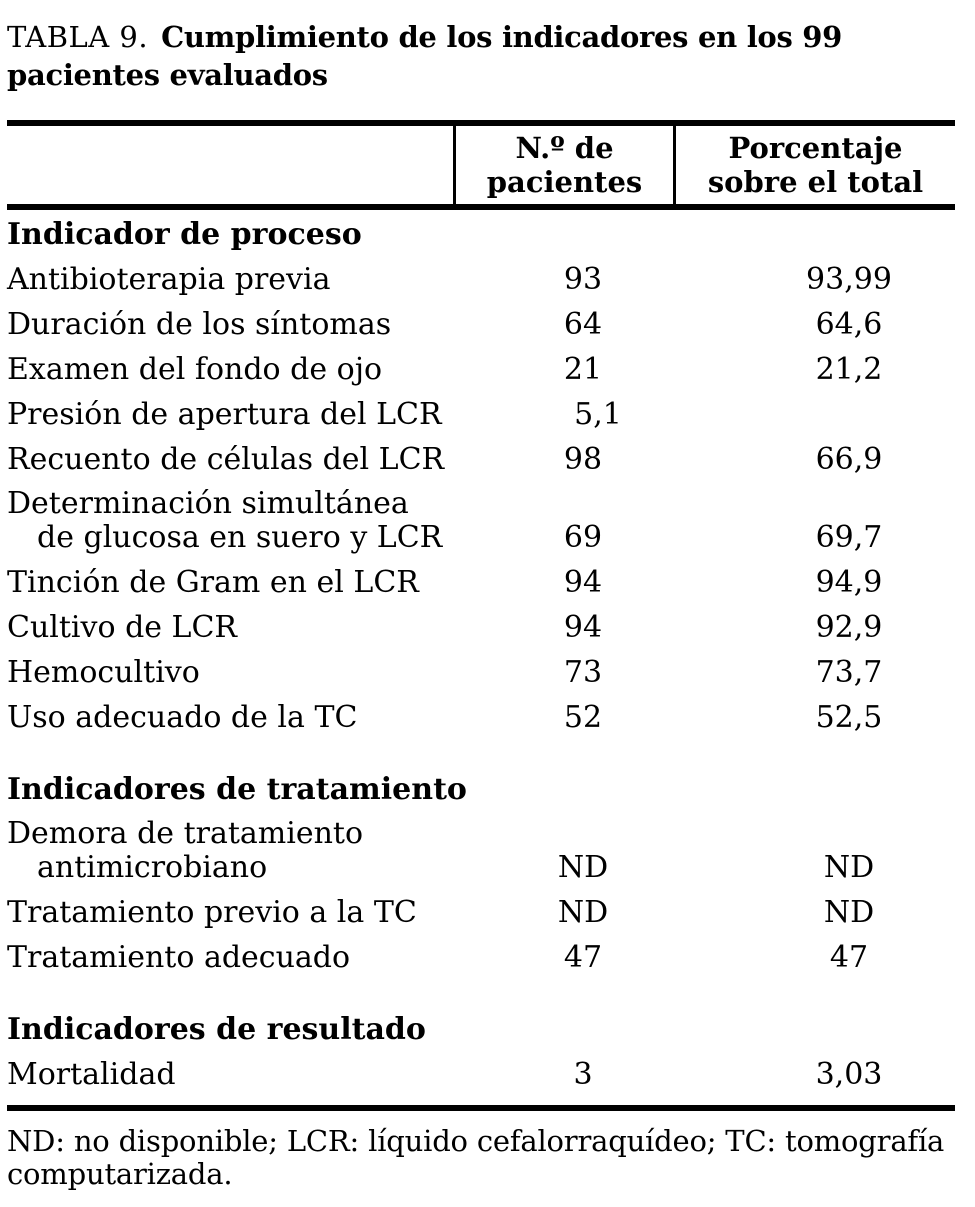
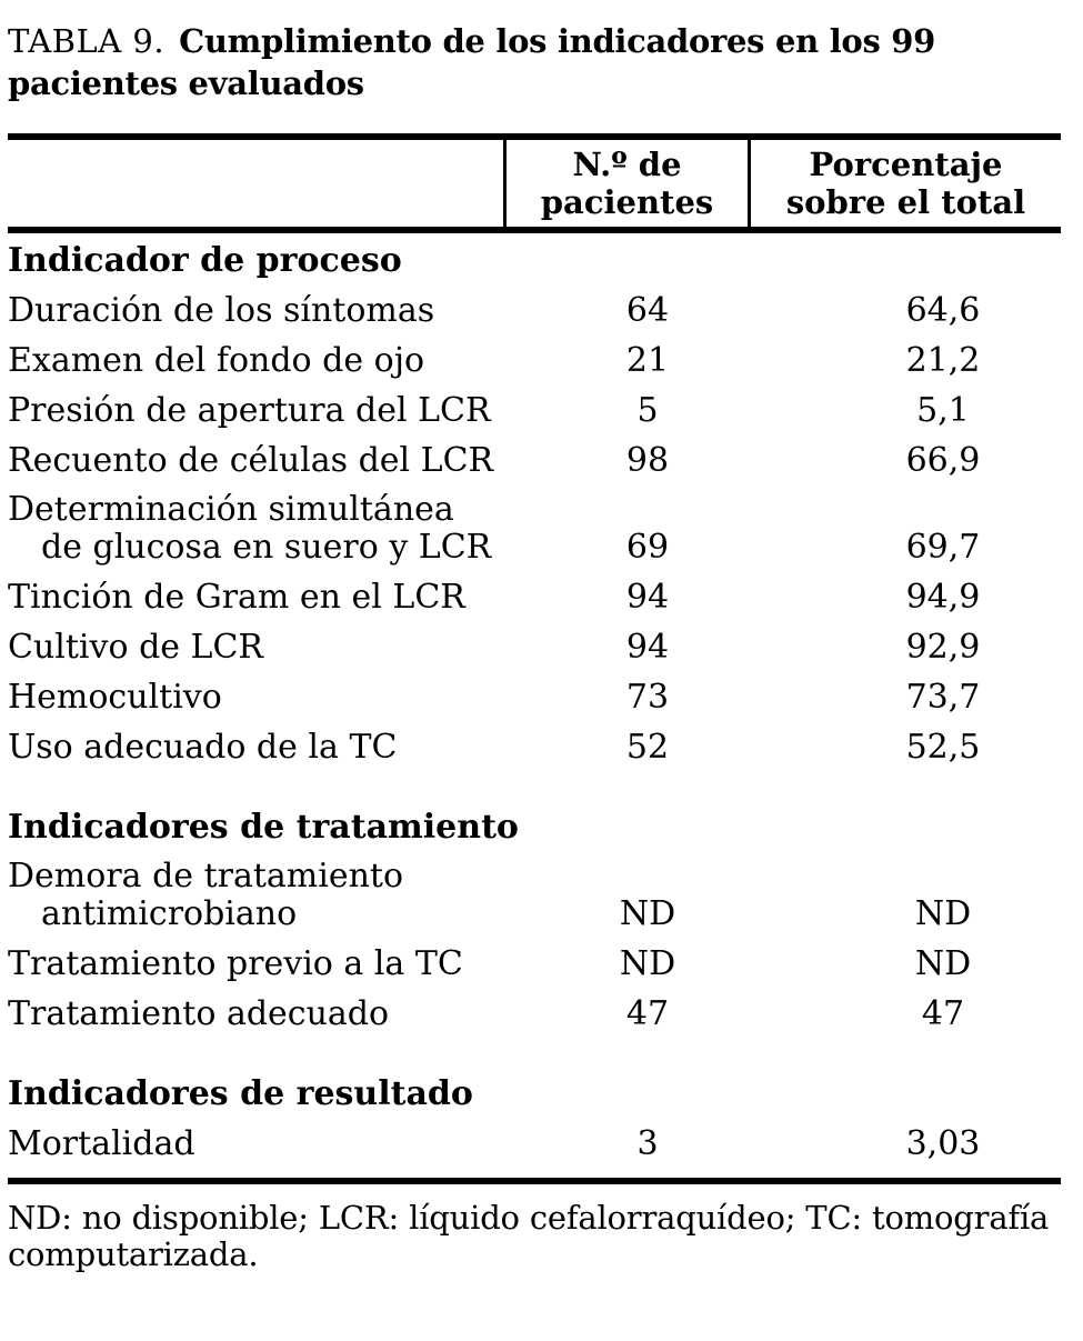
  TABLA 9. Cumplimiento de los indicadores en los 99 pacientes evaluados
  N.º de
  pacientes
  Porcentaje
  sobre el total
  Indicador de proceso
- Antibioterapia previa
- 93
- 93,99
  Duración de los síntomas
  64
  64,6
  Examen del fondo de ojo
  21
  21,2
  Presión de apertura del LCR
+ 5
  5,1
  Recuento de células del LCR
  98
  66,9
  Determinación simultánea
  de glucosa en suero y LCR
  69
  69,7
  Tinción de Gram en el LCR
  94
  94,9
  Cultivo de LCR
  94
  92,9
  Hemocultivo
  73
  73,7
  Uso adecuado de la TC
  52
  52,5
  Indicadores de tratamiento
  Demora de tratamiento
  antimicrobiano
  ND
  ND
  Tratamiento previo a la TC
  ND
  ND
  Tratamiento adecuado
  47
  47
  Indicadores de resultado
  Mortalidad
  3
  3,03
  ND: no disponible; LCR: líquido cefalorraquídeo; TC: tomografía computarizada.
